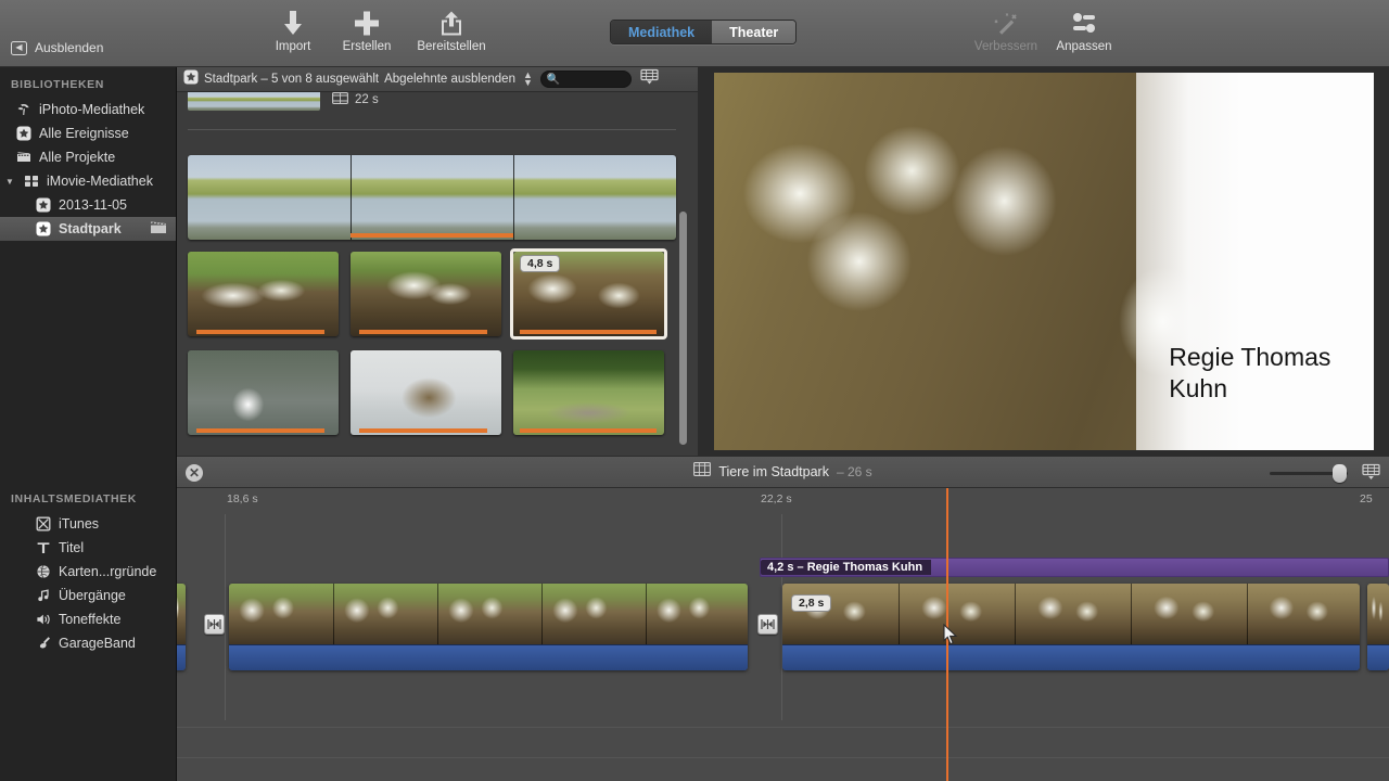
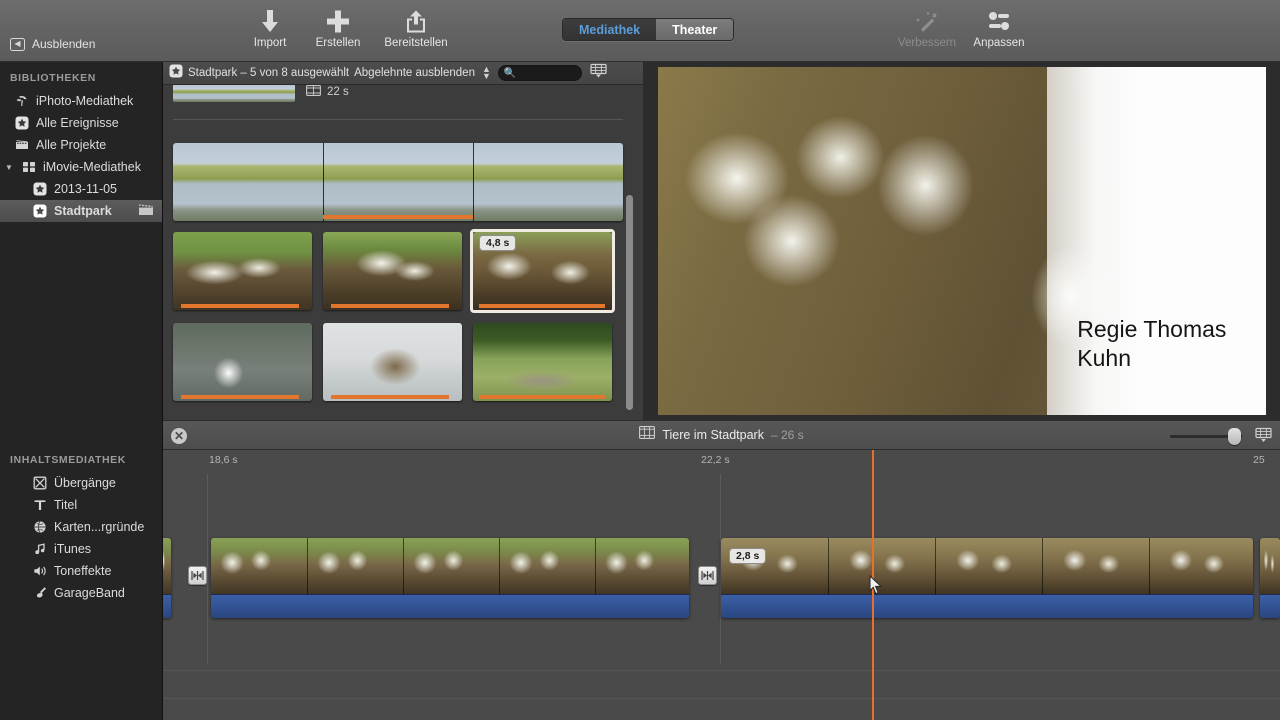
  ◀
  Ausblenden
  Import
  Erstellen
  Bereitstellen
  Mediathek
  Theater
  Verbessern
  Anpassen
  BIBLIOTHEKEN
  iPhoto-Mediathek
  Alle Ereignisse
  Alle Projekte
  ▼
  iMovie-Mediathek
  2013-11-05
  Stadtpark
  INHALTSMEDIATHEK
- iTunes
+ Übergänge
  Titel
  Karten...rgründe
- Übergänge
+ iTunes
  Toneffekte
  GarageBand
  Stadtpark – 5 von 8 ausgewählt
  Abgelehnte ausblenden
  ▲
  ▼
  🔍
  22 s
  4,8 s
  Regie Thomas
  Kuhn
  ✕
  Tiere im Stadtpark
  – 26 s
  18,6 s
  22,2 s
  25
- 4,2 s – Regie Thomas Kuhn
  2,8 s
